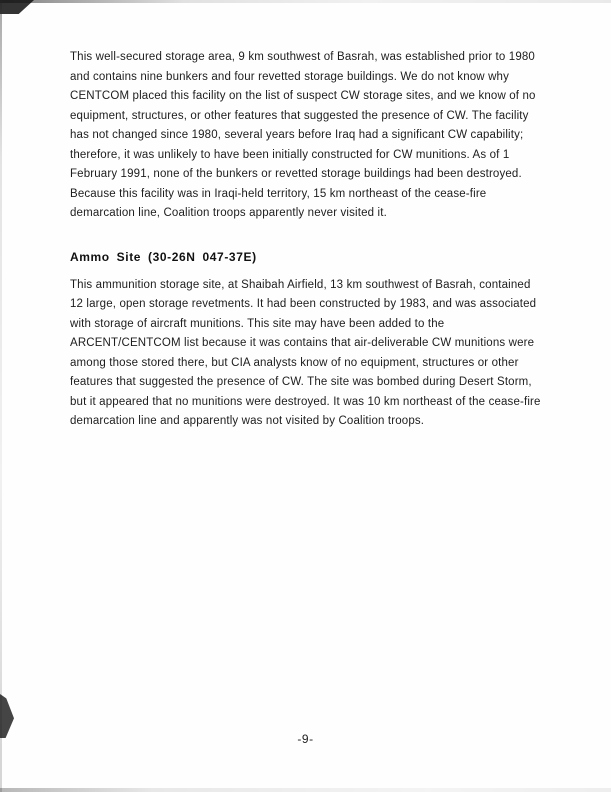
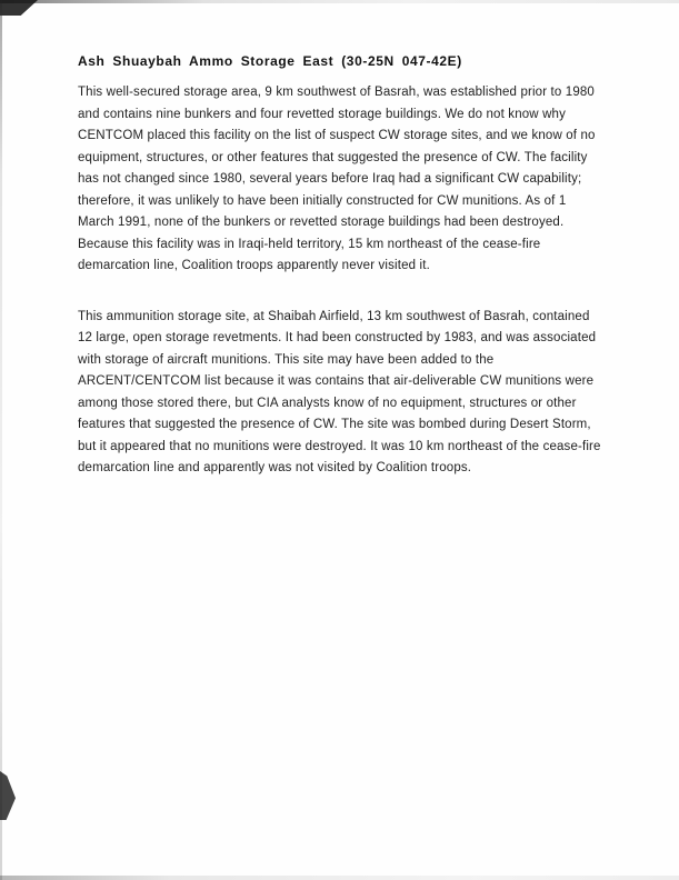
+ Ash Shuaybah Ammo Storage East (30-25N 047-42E)
- This well-secured storage area, 9 km southwest of Basrah, was established prior to 1980 and contains nine bunkers and four revetted storage buildings. We do not know why CENTCOM placed this facility on the list of suspect CW storage sites, and we know of no equipment, structures, or other features that suggested the presence of CW. The facility has not changed since 1980, several years before Iraq had a significant CW capability; therefore, it was unlikely to have been initially constructed for CW munitions. As of 1 February 1991, none of the bunkers or revetted storage buildings had been destroyed. Because this facility was in Iraqi-held territory, 15 km northeast of the cease-fire demarcation line, Coalition troops apparently never visited it.
+ This well-secured storage area, 9 km southwest of Basrah, was established prior to 1980 and contains nine bunkers and four revetted storage buildings. We do not know why CENTCOM placed this facility on the list of suspect CW storage sites, and we know of no equipment, structures, or other features that suggested the presence of CW. The facility has not changed since 1980, several years before Iraq had a significant CW capability; therefore, it was unlikely to have been initially constructed for CW munitions. As of 1 March 1991, none of the bunkers or revetted storage buildings had been destroyed. Because this facility was in Iraqi-held territory, 15 km northeast of the cease-fire demarcation line, Coalition troops apparently never visited it.
- Ammo Site (30-26N 047-37E)
  This ammunition storage site, at Shaibah Airfield, 13 km southwest of Basrah, contained 12 large, open storage revetments. It had been constructed by 1983, and was associated with storage of aircraft munitions. This site may have been added to the ARCENT/CENTCOM list because it was contains that air-deliverable CW munitions were among those stored there, but CIA analysts know of no equipment, structures or other features that suggested the presence of CW. The site was bombed during Desert Storm, but it appeared that no munitions were destroyed. It was 10 km northeast of the cease-fire demarcation line and apparently was not visited by Coalition troops.
- -9-
